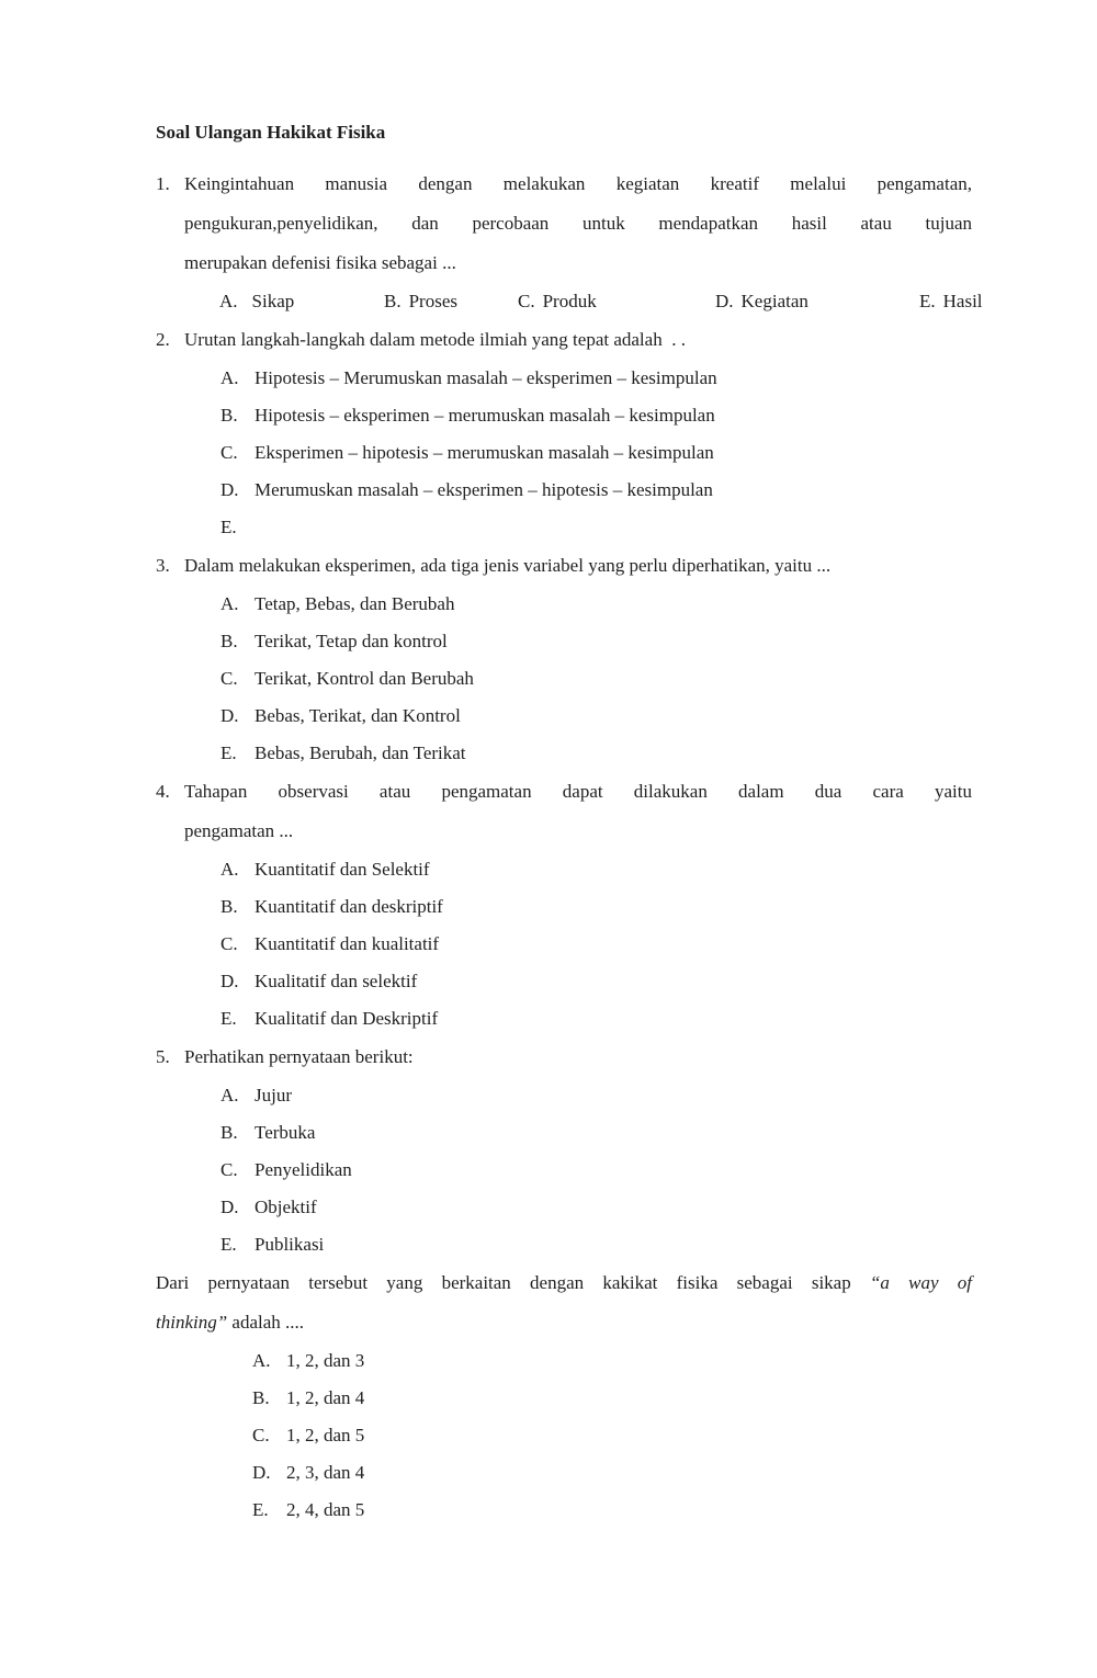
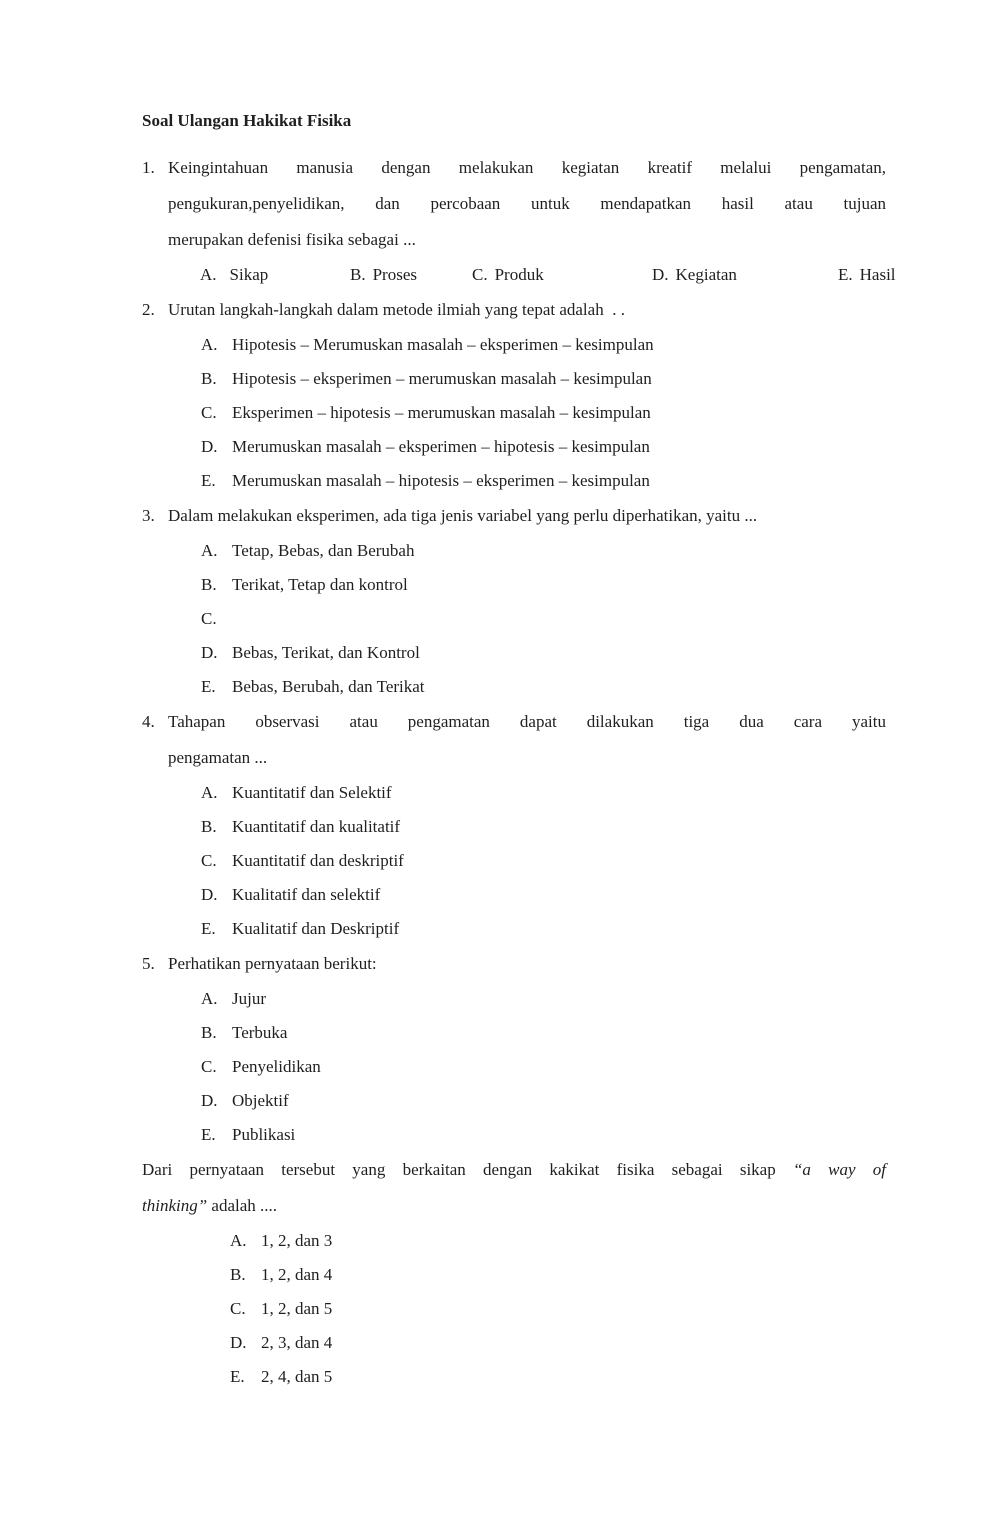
  Soal Ulangan Hakikat Fisika
  1.
  Keingintahuan manusia dengan melakukan kegiatan kreatif melalui pengamatan,
  pengukuran,penyelidikan, dan percobaan untuk mendapatkan hasil atau tujuan
  merupakan defenisi fisika sebagai ...
  A. Sikap
  B. Proses
  C. Produk
  D. Kegiatan
  E. Hasil
  2.
  Urutan langkah-langkah dalam metode ilmiah yang tepat adalah . .
  A.
  Hipotesis – Merumuskan masalah – eksperimen – kesimpulan
  B.
  Hipotesis – eksperimen – merumuskan masalah – kesimpulan
  C.
  Eksperimen – hipotesis – merumuskan masalah – kesimpulan
  D.
  Merumuskan masalah – eksperimen – hipotesis – kesimpulan
  E.
+ Merumuskan masalah – hipotesis – eksperimen – kesimpulan
  3.
  Dalam melakukan eksperimen, ada tiga jenis variabel yang perlu diperhatikan, yaitu ...
  A.
  Tetap, Bebas, dan Berubah
  B.
  Terikat, Tetap dan kontrol
  C.
- Terikat, Kontrol dan Berubah
  D.
  Bebas, Terikat, dan Kontrol
  E.
  Bebas, Berubah, dan Terikat
  4.
- Tahapan observasi atau pengamatan dapat dilakukan dalam dua cara yaitu
+ Tahapan observasi atau pengamatan dapat dilakukan tiga dua cara yaitu
  pengamatan ...
  A.
  Kuantitatif dan Selektif
  B.
- Kuantitatif dan deskriptif
+ Kuantitatif dan kualitatif
  C.
- Kuantitatif dan kualitatif
+ Kuantitatif dan deskriptif
  D.
  Kualitatif dan selektif
  E.
  Kualitatif dan Deskriptif
  5.
  Perhatikan pernyataan berikut:
  A.
  Jujur
  B.
  Terbuka
  C.
  Penyelidikan
  D.
  Objektif
  E.
  Publikasi
  Dari pernyataan tersebut yang berkaitan dengan kakikat fisika sebagai sikap “a way of
  thinking” adalah ....
  A.
  1, 2, dan 3
  B.
  1, 2, dan 4
  C.
  1, 2, dan 5
  D.
  2, 3, dan 4
  E.
  2, 4, dan 5
